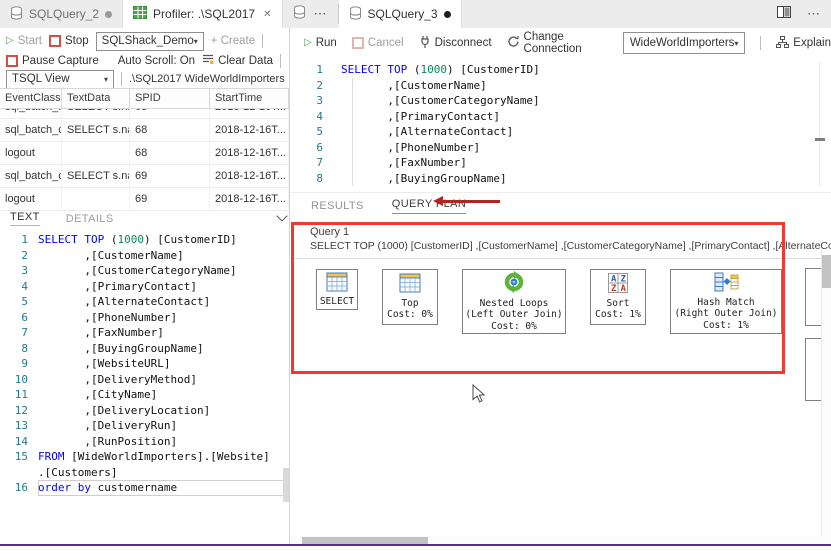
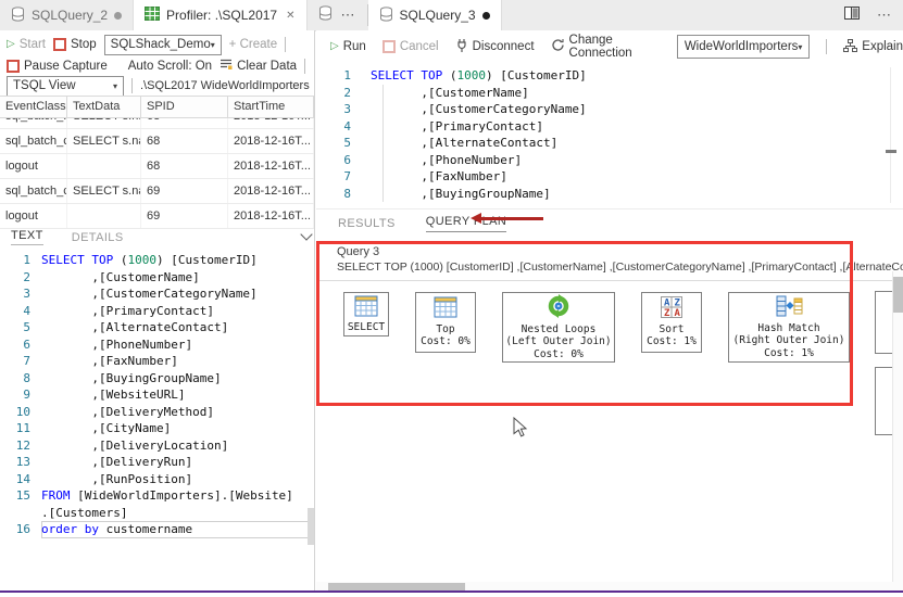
  SQLQuery_2
  Profiler: .\SQL2017
  ✕
  ⋯
  SQLQuery_3
  ⋯
  ▷
  Start
  Stop
  SQLShack_Demo
  ▾
  + Create
  Pause Capture
  Auto Scroll: On
  Clear Data
  TSQL View
  ▾
  .\SQL2017 WideWorldImporters
  EventClass
  TextData
  SPID
  StartTime
  sql_batch_c
  68
  2018-12-16T...
  logout
  68
  2018-12-16T...
  sql_batch_c
  69
  2018-12-16T...
  logout
  69
  2018-12-16T...
  TEXT
  DETAILS
  1
  SELECT TOP (1000) [CustomerID]
  2
  ,[CustomerName]
  3
  ,[CustomerCategoryName]
  4
  ,[PrimaryContact]
  5
  ,[AlternateContact]
  6
  ,[PhoneNumber]
  7
  ,[FaxNumber]
  8
  ,[BuyingGroupName]
  9
  ,[WebsiteURL]
  10
  ,[DeliveryMethod]
  11
  ,[CityName]
  12
  ,[DeliveryLocation]
  13
  ,[DeliveryRun]
  14
  ,[RunPosition]
  15
  FROM [WideWorldImporters].[Website]
  .[Customers]
  16
  order by customername
  ▷
  Run
  Cancel
  Disconnect
  Change Connection
  WideWorldImporters
  ▾
  Explain
  1
  SELECT TOP (1000) [CustomerID]
  2
  ,[CustomerName]
  3
  ,[CustomerCategoryName]
  4
  ,[PrimaryContact]
  5
  ,[AlternateContact]
  6
  ,[PhoneNumber]
  7
  ,[FaxNumber]
  8
  ,[BuyingGroupName]
  RESULTS
  QUERY PLAN
- Query 1
+ Query 3
  SELECT TOP (1000) [CustomerID] ,[CustomerName] ,[CustomerCategoryName] ,[PrimaryContact] ,[AlternateC
  SELECT
  Top
  Cost: 0%
  Nested Loops
  (Left Outer Join)
  Cost: 0%
  A
  Z
  Z
  A
  Sort
  Cost: 1%
  Hash Match
  (Right Outer Join)
  Cost: 1%
